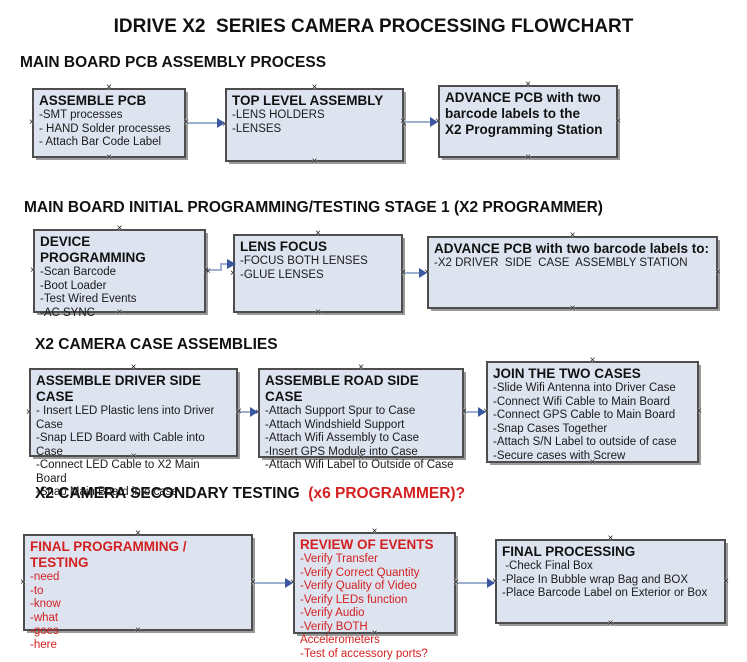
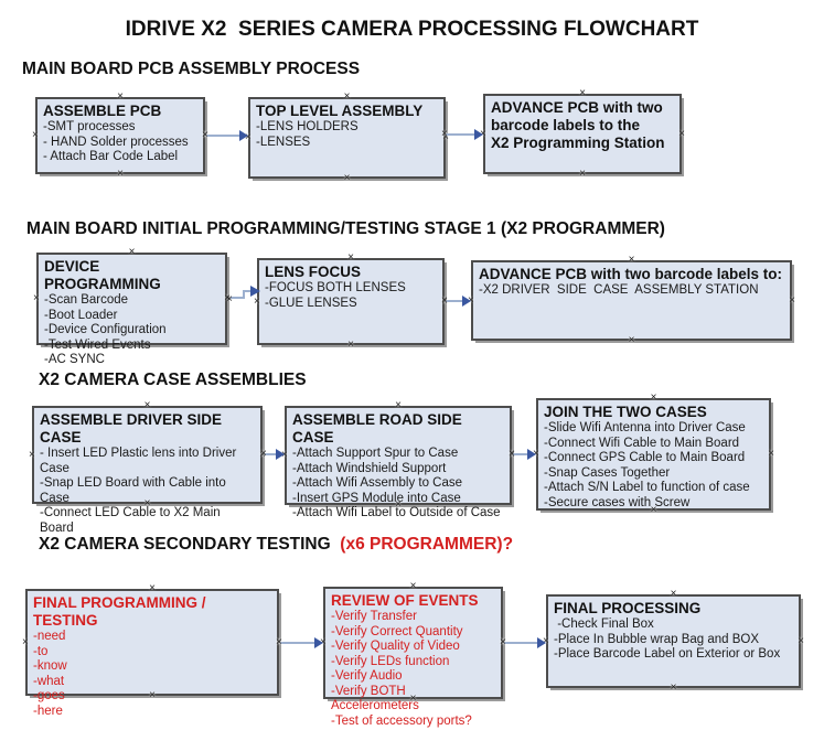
  IDRIVE X2 SERIES CAMERA PROCESSING FLOWCHART
  MAIN BOARD PCB ASSEMBLY PROCESS
  MAIN BOARD INITIAL PROGRAMMING/TESTING STAGE 1 (X2 PROGRAMMER)
  X2 CAMERA CASE ASSEMBLIES
  X2 CAMERA SECONDARY TESTING (x6 PROGRAMMER)?
  ×
  ×
  ×
  ASSEMBLE PCB
  -SMT processes
  - HAND Solder processes
  - Attach Bar Code Label
  ×
  ×
  ×
  TOP LEVEL ASSEMBLY
  -LENS HOLDERS
  -LENSES
  ×
  ×
  ×
  ADVANCE PCB with two
  barcode labels to the
  X2 Programming Station
  ×
  ×
  ×
  ×
  DEVICE PROGRAMMING
  -Scan Barcode
  -Boot Loader
+ -Device Configuration
  -Test Wired Events
  -AC SYNC
  ×
  ×
  ×
  LENS FOCUS
  -FOCUS BOTH LENSES
  -GLUE LENSES
  ×
  ×
  ×
  ADVANCE PCB with two barcode labels to:
  -X2 DRIVER SIDE CASE ASSEMBLY STATION
  ×
  ×
  ×
  ×
  ASSEMBLE DRIVER SIDE CASE
  - Insert LED Plastic lens into Driver Case
  -Snap LED Board with Cable into Case
  -Connect LED Cable to X2 Main Board
- -Snap Main Board into case
  ×
  ×
  ASSEMBLE ROAD SIDE CASE
  -Attach Support Spur to Case
  -Attach Windshield Support
  -Attach Wifi Assembly to Case
  -Insert GPS Module into Case
  -Attach Wifi Label to Outside of Case
  ×
  ×
  ×
  JOIN THE TWO CASES
  -Slide Wifi Antenna into Driver Case
  -Connect Wifi Cable to Main Board
  -Connect GPS Cable to Main Board
  -Snap Cases Together
- -Attach S/N Label to outside of case
+ -Attach S/N Label to function of case
  -Secure cases with Screw
  ×
  ×
  ×
  FINAL PROGRAMMING / TESTING
  -need
  -to
  -know
  -what
  -goes
  -here
  ×
  ×
  REVIEW OF EVENTS
  -Verify Transfer
  -Verify Correct Quantity
  -Verify Quality of Video
  -Verify LEDs function
  -Verify Audio
  -Verify BOTH Accelerometers
  -Test of accessory ports?
  ×
  ×
  ×
  FINAL PROCESSING
  -Check Final Box
  -Place In Bubble wrap Bag and BOX
  -Place Barcode Label on Exterior or Box
  ×
  ×
  ×
  ×
  ×
